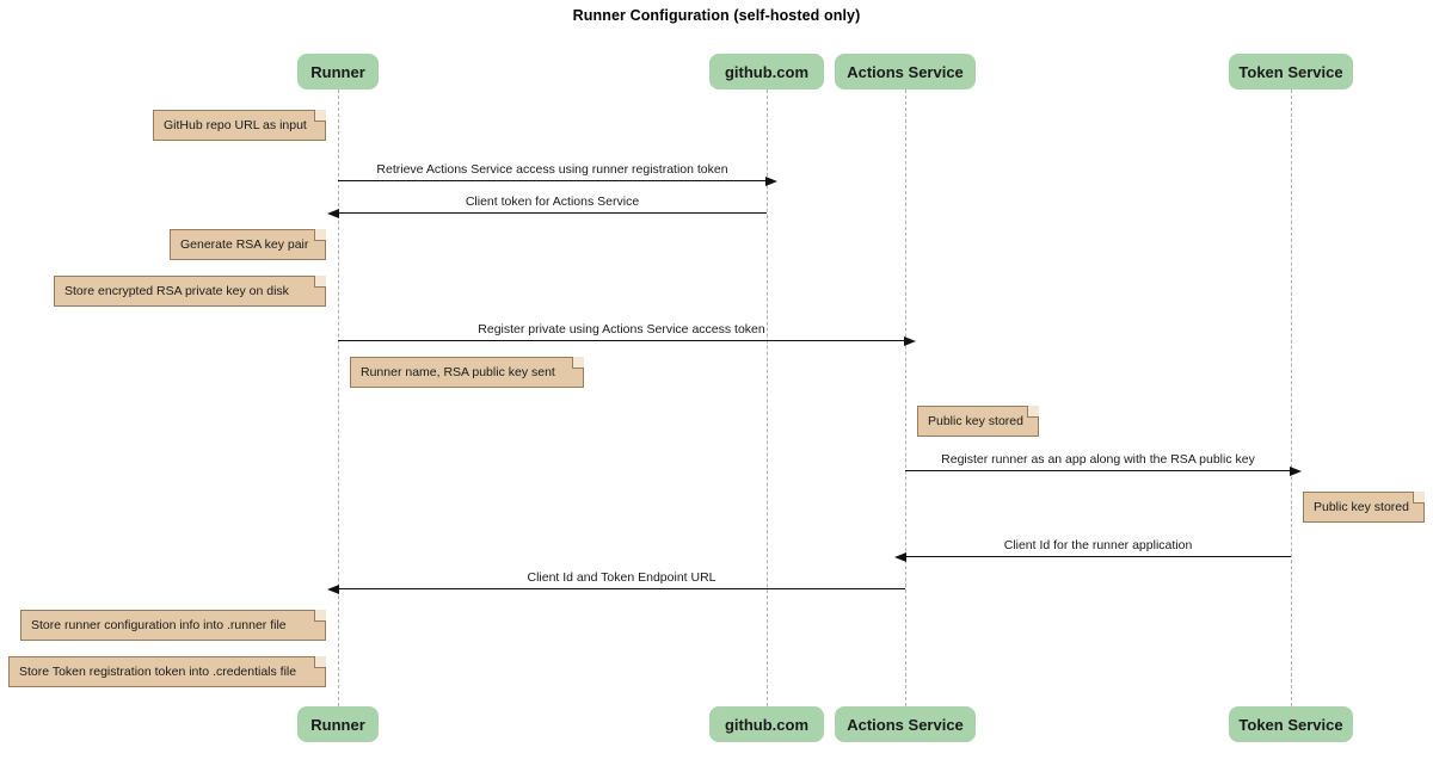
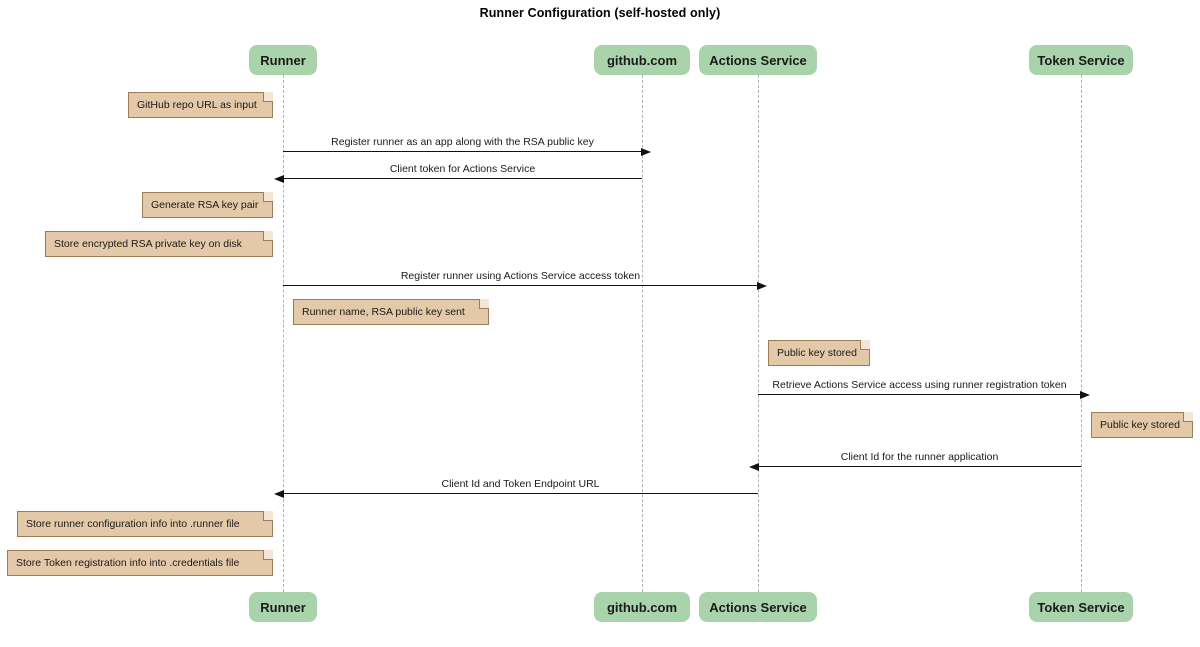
  Runner Configuration (self-hosted only)
- Retrieve Actions Service access using runner registration token
+ Register runner as an app along with the RSA public key
  Client token for Actions Service
- Register private using Actions Service access token
+ Register runner using Actions Service access token
- Register runner as an app along with the RSA public key
+ Retrieve Actions Service access using runner registration token
  Client Id for the runner application
  Client Id and Token Endpoint URL
  GitHub repo URL as input
  Generate RSA key pair
  Store encrypted RSA private key on disk
  Runner name, RSA public key sent
  Public key stored
  Public key stored
  Store runner configuration info into .runner file
- Store Token registration token into .credentials file
+ Store Token registration info into .credentials file
  Runner
  Runner
  github.com
  github.com
  Actions Service
  Actions Service
  Token Service
  Token Service
